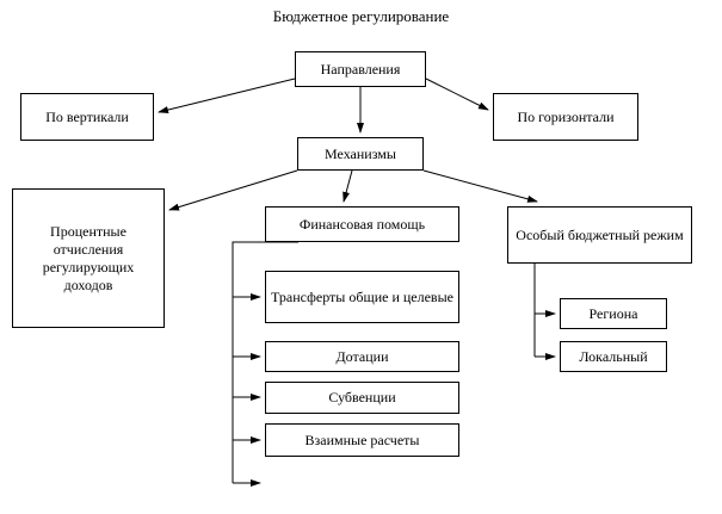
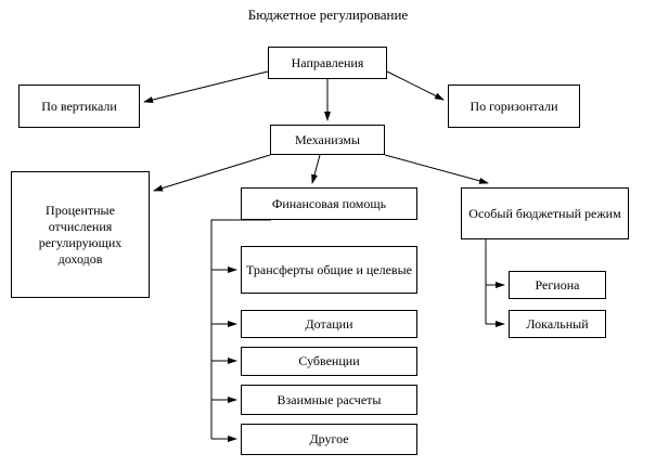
  Бюджетное регулирование
  Направления
  По вертикали
  По горизонтали
  Механизмы
  Процентные отчисления регулирующих доходов
  Финансовая помощь
  Особый бюджетный режим
  Трансферты общие и целевые
  Дотации
  Субвенции
  Взаимные расчеты
+ Другое
  Региона
  Локальный
